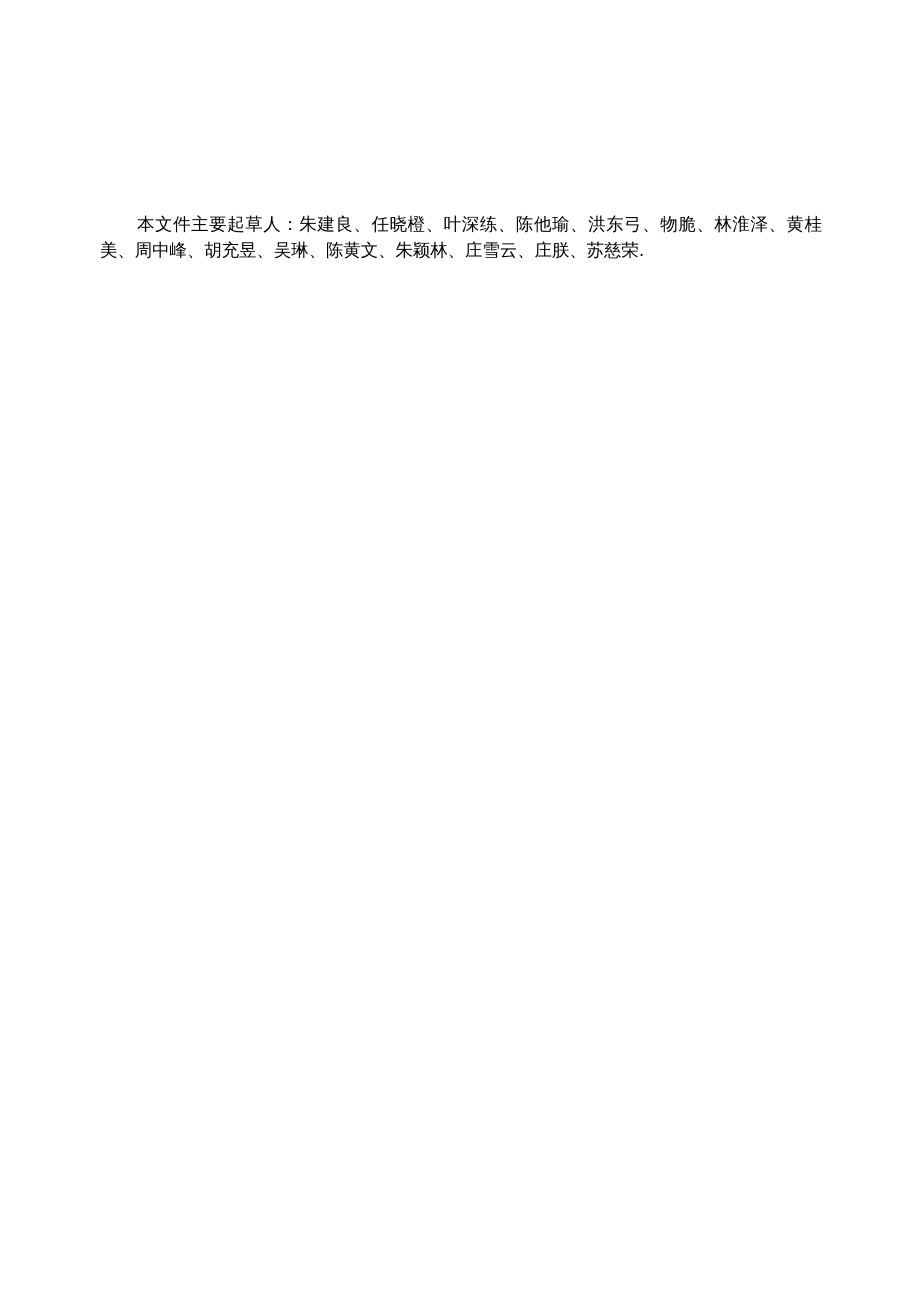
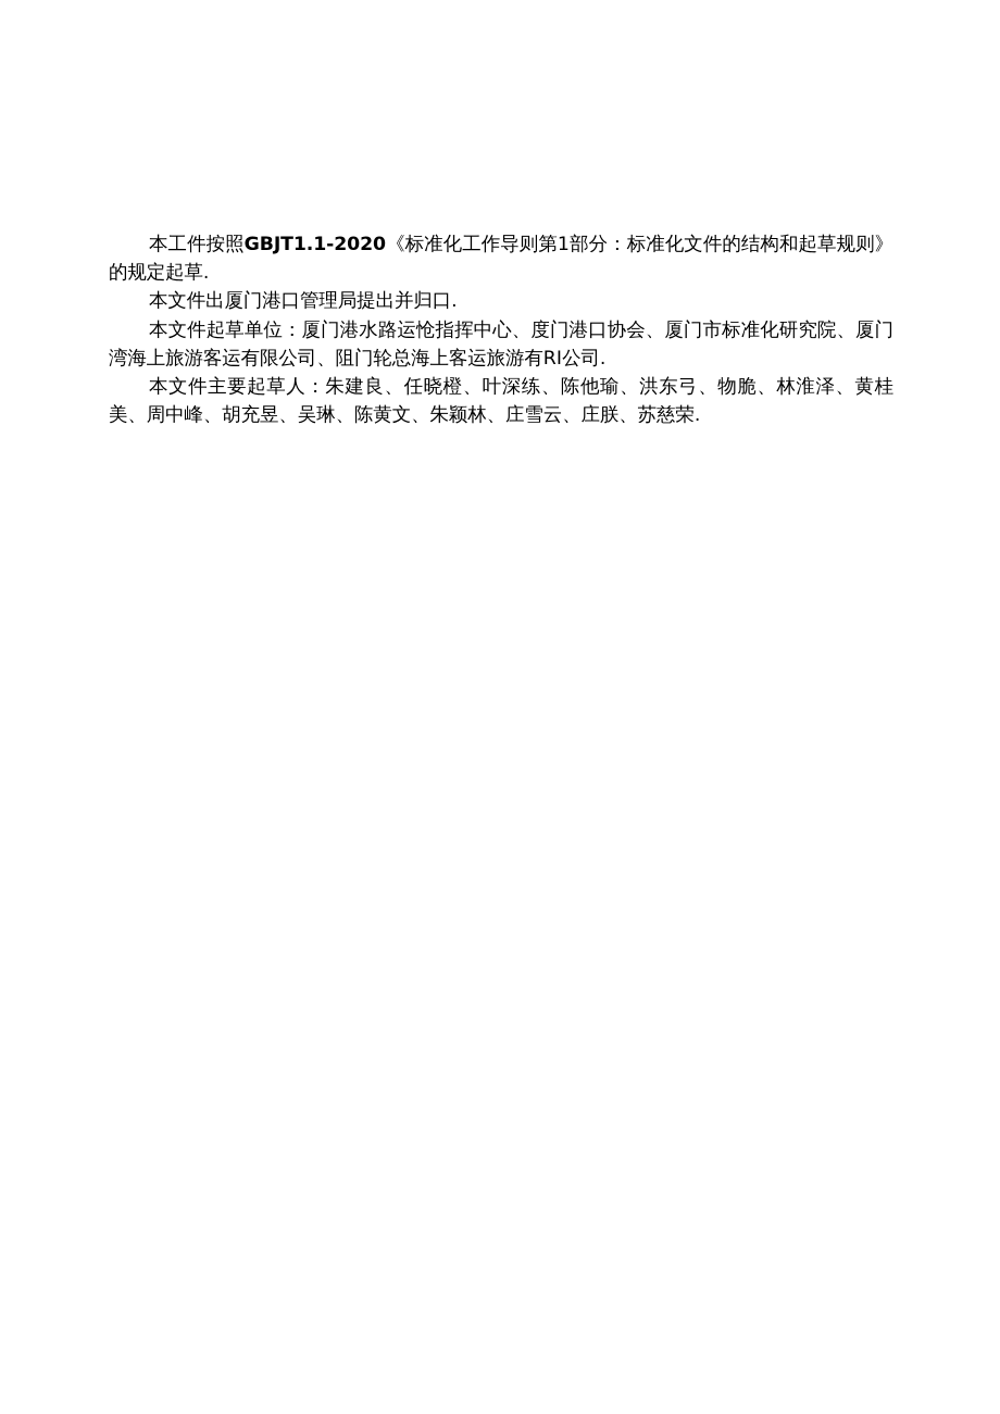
+ 本工件按照GBJT1.1-2020《标准化工作导则第1部分：标准化文件的结构和起草规则》的规定起草.
+ 本文件出厦门港口管理局提出并归口.
+ 本文件起草单位：厦门港水路运怆指挥中心、度门港口协会、厦门市标准化研究院、厦门湾海上旅游客运有限公司、阻门轮总海上客运旅游有RI公司.
  本文件主要起草人：朱建良、任晓橙、叶深练、陈他瑜、洪东弓、物脆、林淮泽、黄桂美、周中峰、胡充昱、吴琳、陈黄文、朱颖林、庄雪云、庄朕、苏慈荣.
